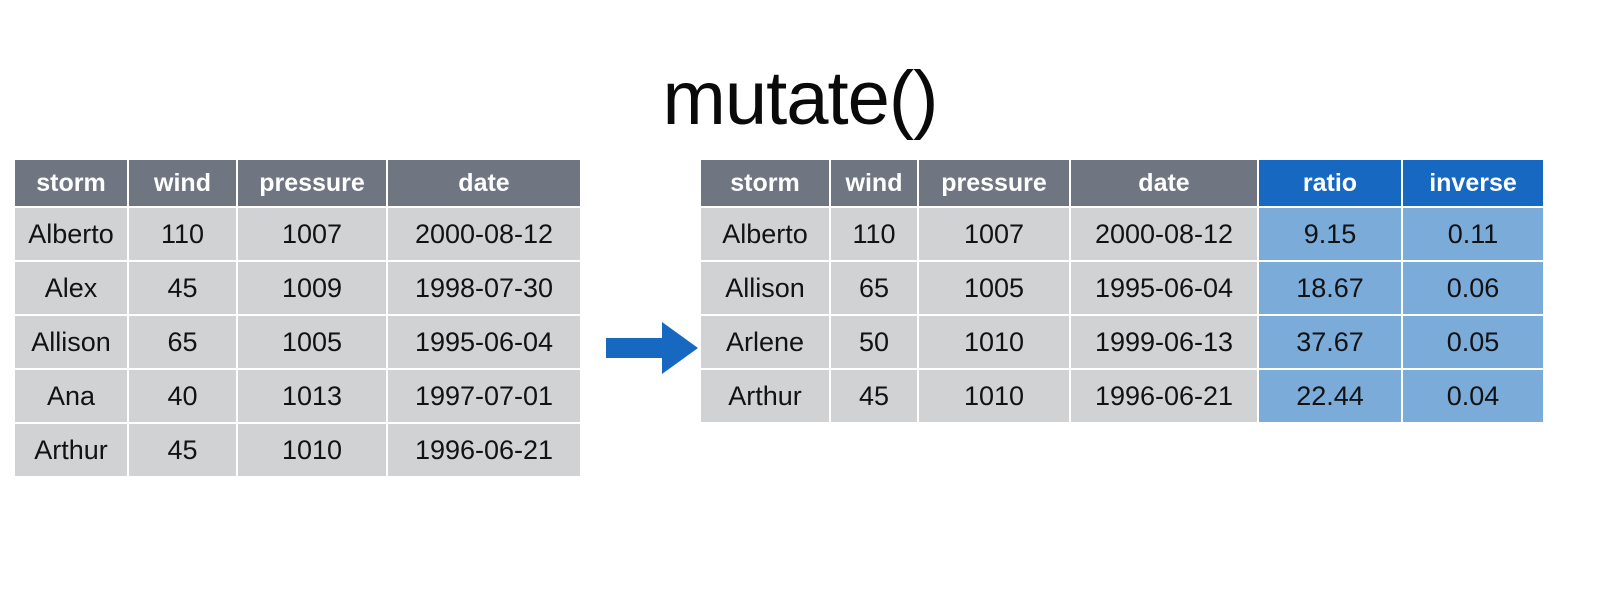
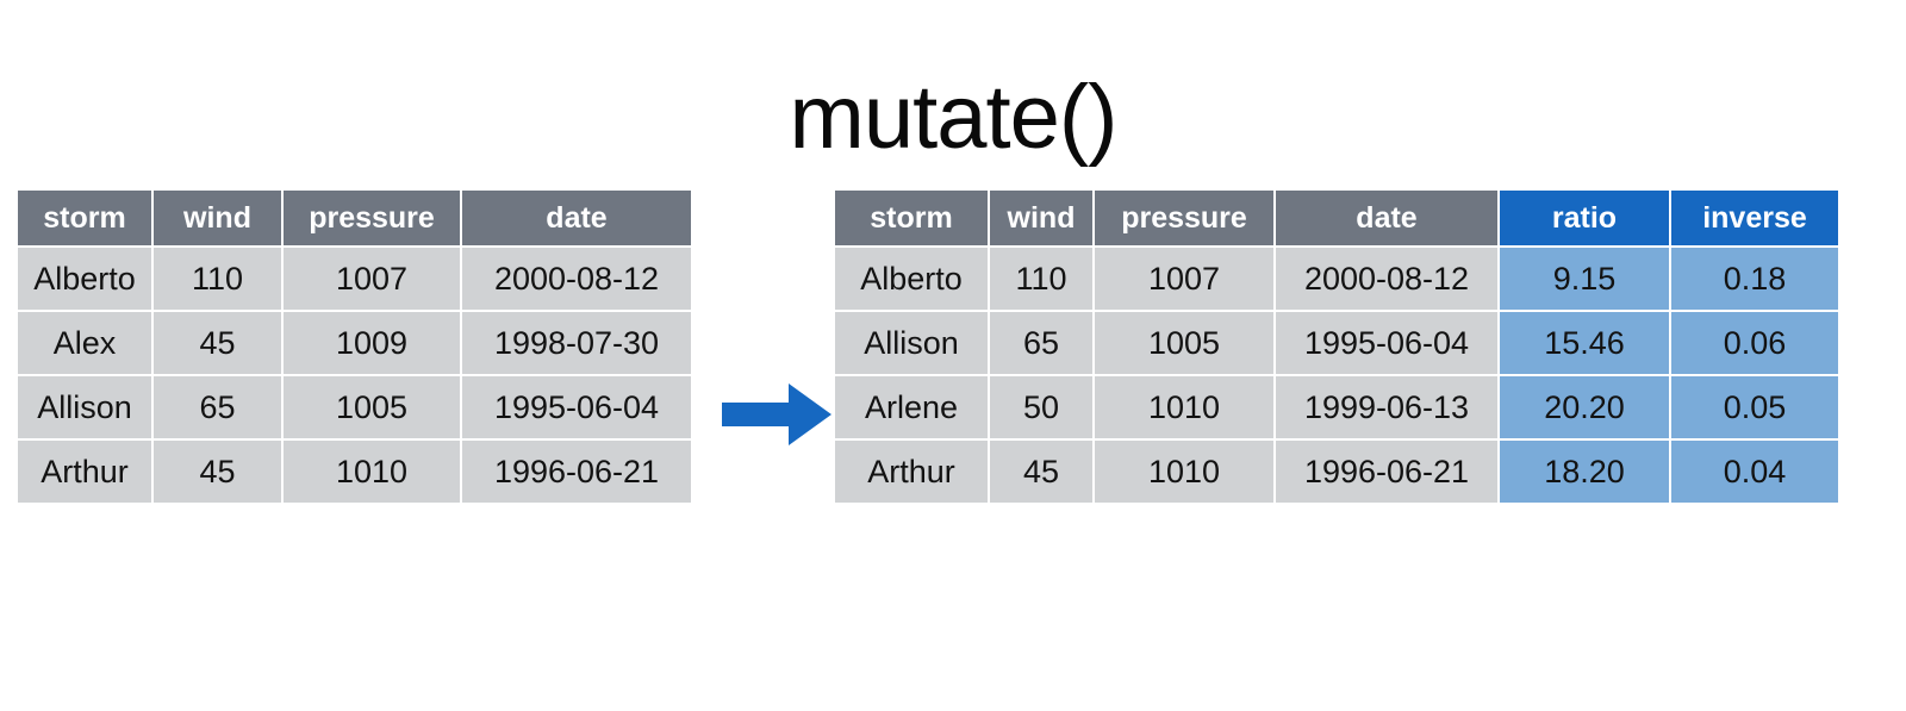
  mutate()
  storm	wind	pressure	date
  Alberto	110	1007	2000-08-12
  Alex	45	1009	1998-07-30
  Allison	65	1005	1995-06-04
- Ana	40	1013	1997-07-01
  Arthur	45	1010	1996-06-21
  storm	wind	pressure	date	ratio	inverse
- Alberto	110	1007	2000-08-12	9.15	0.11
+ Alberto	110	1007	2000-08-12	9.15	0.18
- Allison	65	1005	1995-06-04	18.67	0.06
+ Allison	65	1005	1995-06-04	15.46	0.06
- Arlene	50	1010	1999-06-13	37.67	0.05
+ Arlene	50	1010	1999-06-13	20.20	0.05
- Arthur	45	1010	1996-06-21	22.44	0.04
+ Arthur	45	1010	1996-06-21	18.20	0.04
